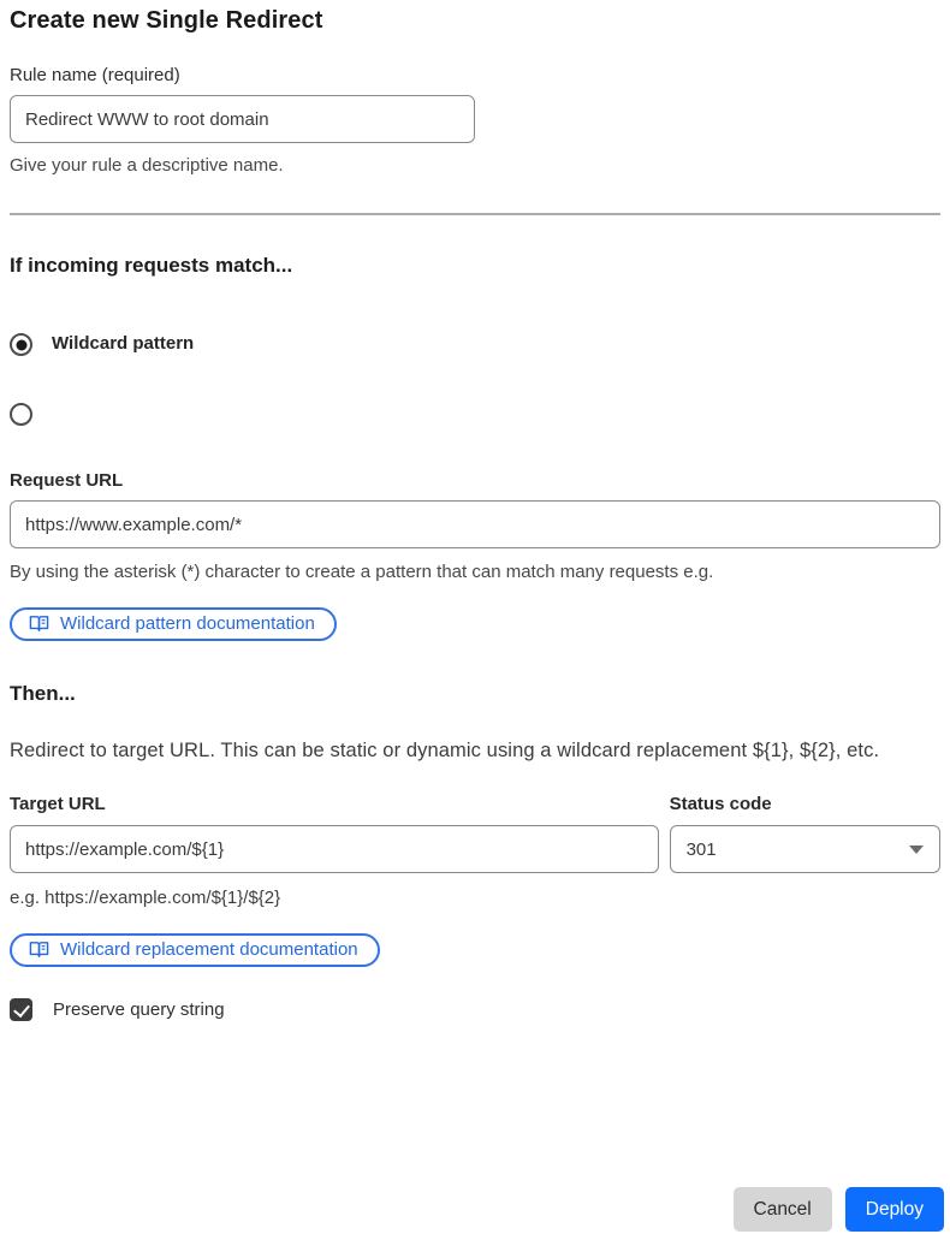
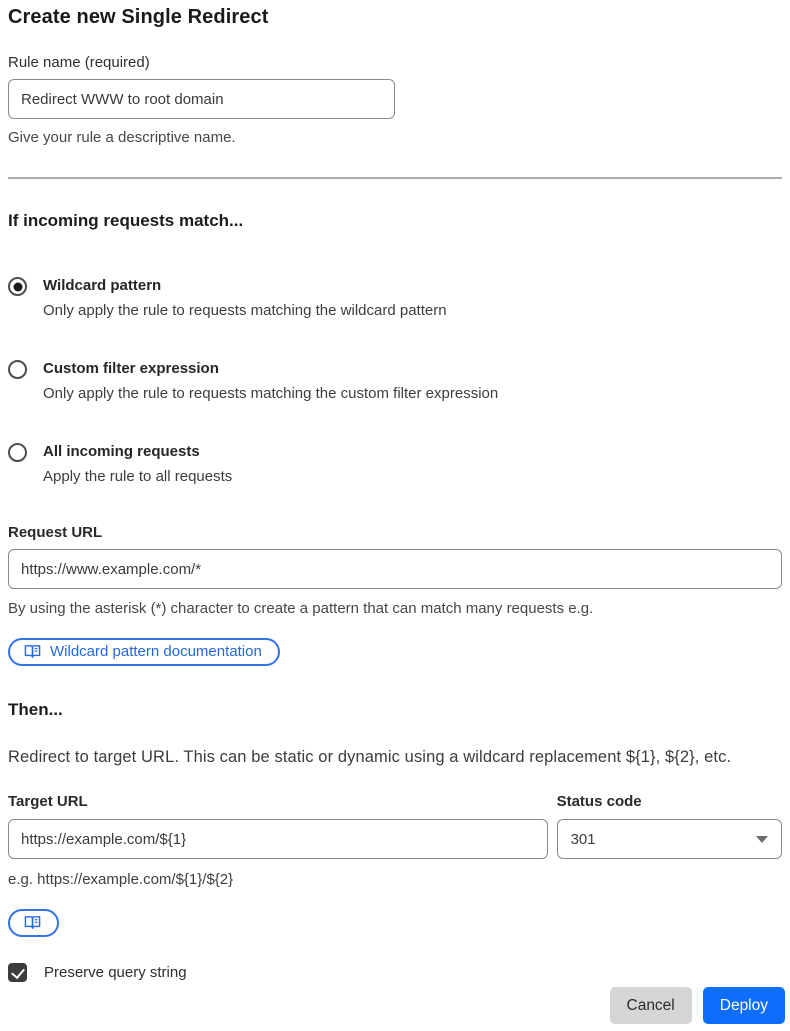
  Create new Single Redirect
  Rule name (required)
  Redirect WWW to root domain
  Give your rule a descriptive name.
  If incoming requests match...
  Wildcard pattern
+ Only apply the rule to requests matching the wildcard pattern
+ Custom filter expression
+ Only apply the rule to requests matching the custom filter expression
+ All incoming requests
+ Apply the rule to all requests
  Request URL
  https://www.example.com/*
  By using the asterisk (*) character to create a pattern that can match many requests e.g.
  Wildcard pattern documentation
  Then...
  Redirect to target URL. This can be static or dynamic using a wildcard replacement ${1}, ${2}, etc.
  Target URL
  https://example.com/${1}
  Status code
  301
  e.g. https://example.com/${1}/${2}
- Wildcard replacement documentation
  Preserve query string
  Cancel
  Deploy
